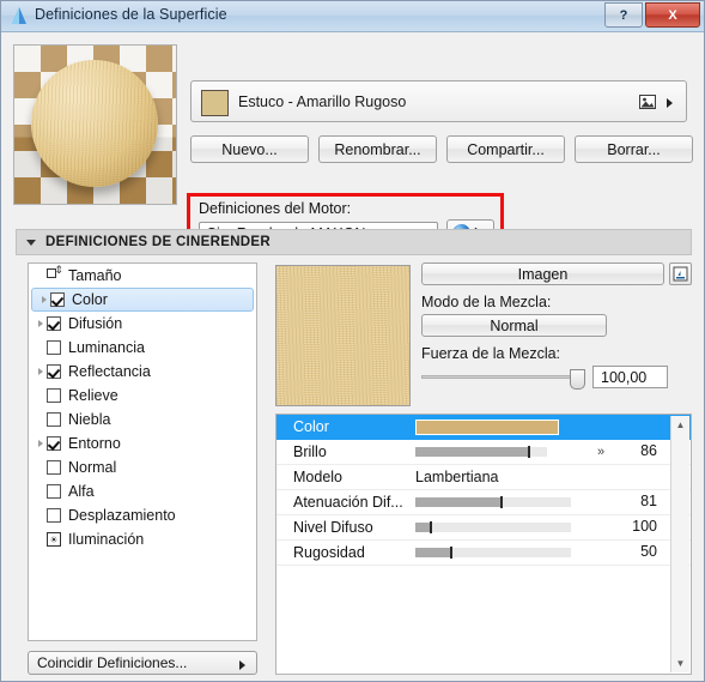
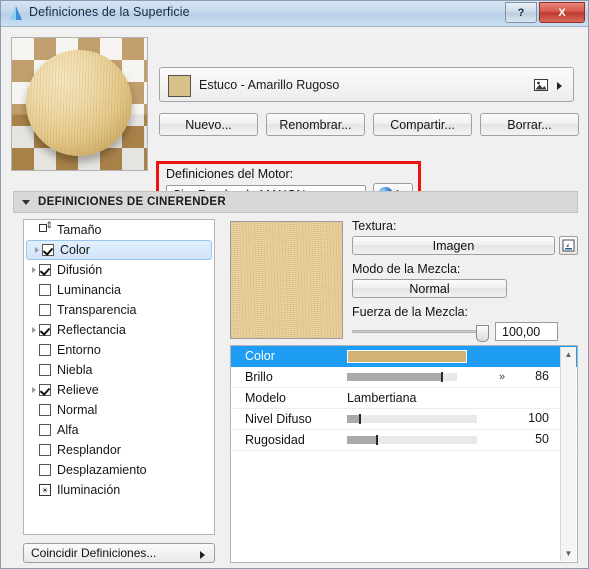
  Definiciones de la Superficie
  ?
  X
  Estuco - Amarillo Rugoso
  Nuevo...
  Renombrar...
  Compartir...
  Borrar...
  Definiciones del Motor:
  DEFINICIONES DE CINERENDER
  Tamaño
  Color
  Difusión
  Luminancia
+ Transparencia
  Reflectancia
- Relieve
+ Entorno
  Niebla
- Entorno
+ Relieve
  Normal
  Alfa
+ Resplandor
  Desplazamiento
  ☀
  Iluminación
  Coincidir Definiciones...
+ Textura:
  Imagen
  Modo de la Mezcla:
  Normal
  Fuerza de la Mezcla:
  100,00
  Color
  Brillo
  »
  86
  Modelo
  Lambertiana
- Atenuación Dif...
- 81
  Nivel Difuso
  100
  Rugosidad
  50
  ▲
  ▼
